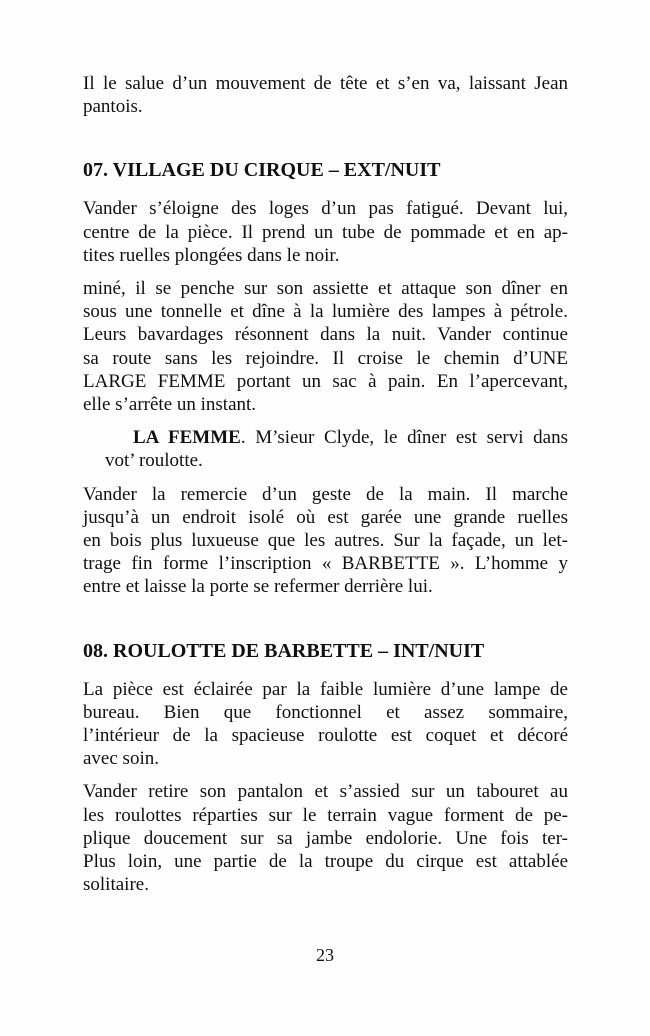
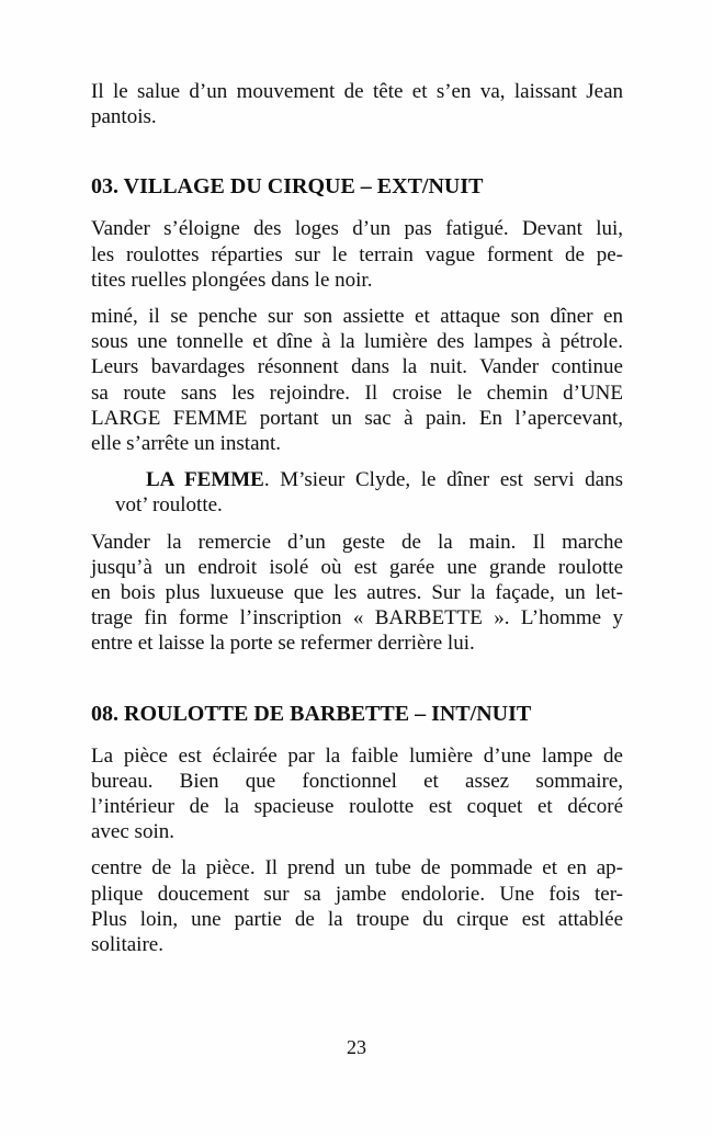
  Il le salue d’un mouvement de tête et s’en va, laissant Jean
  pantois.
- 07. VILLAGE DU CIRQUE – EXT/NUIT
+ 03. VILLAGE DU CIRQUE – EXT/NUIT
  Vander s’éloigne des loges d’un pas fatigué. Devant lui,
- centre de la pièce. Il prend un tube de pommade et en ap-
+ les roulottes réparties sur le terrain vague forment de pe-
  tites ruelles plongées dans le noir.
  miné, il se penche sur son assiette et attaque son dîner en
  sous une tonnelle et dîne à la lumière des lampes à pétrole.
  Leurs bavardages résonnent dans la nuit. Vander continue
  sa route sans les rejoindre. Il croise le chemin d’UNE
  LARGE FEMME portant un sac à pain. En l’apercevant,
  elle s’arrête un instant.
  LA FEMME. M’sieur Clyde, le dîner est servi dans
  vot’ roulotte.
  Vander la remercie d’un geste de la main. Il marche
- jusqu’à un endroit isolé où est garée une grande ruelles
+ jusqu’à un endroit isolé où est garée une grande roulotte
  en bois plus luxueuse que les autres. Sur la façade, un let-
  trage fin forme l’inscription « BARBETTE ». L’homme y
  entre et laisse la porte se refermer derrière lui.
  08. ROULOTTE DE BARBETTE – INT/NUIT
  La pièce est éclairée par la faible lumière d’une lampe de
  bureau. Bien que fonctionnel et assez sommaire,
  l’intérieur de la spacieuse roulotte est coquet et décoré
  avec soin.
- Vander retire son pantalon et s’assied sur un tabouret au
- les roulottes réparties sur le terrain vague forment de pe-
+ centre de la pièce. Il prend un tube de pommade et en ap-
  plique doucement sur sa jambe endolorie. Une fois ter-
  Plus loin, une partie de la troupe du cirque est attablée
  solitaire.
  23
